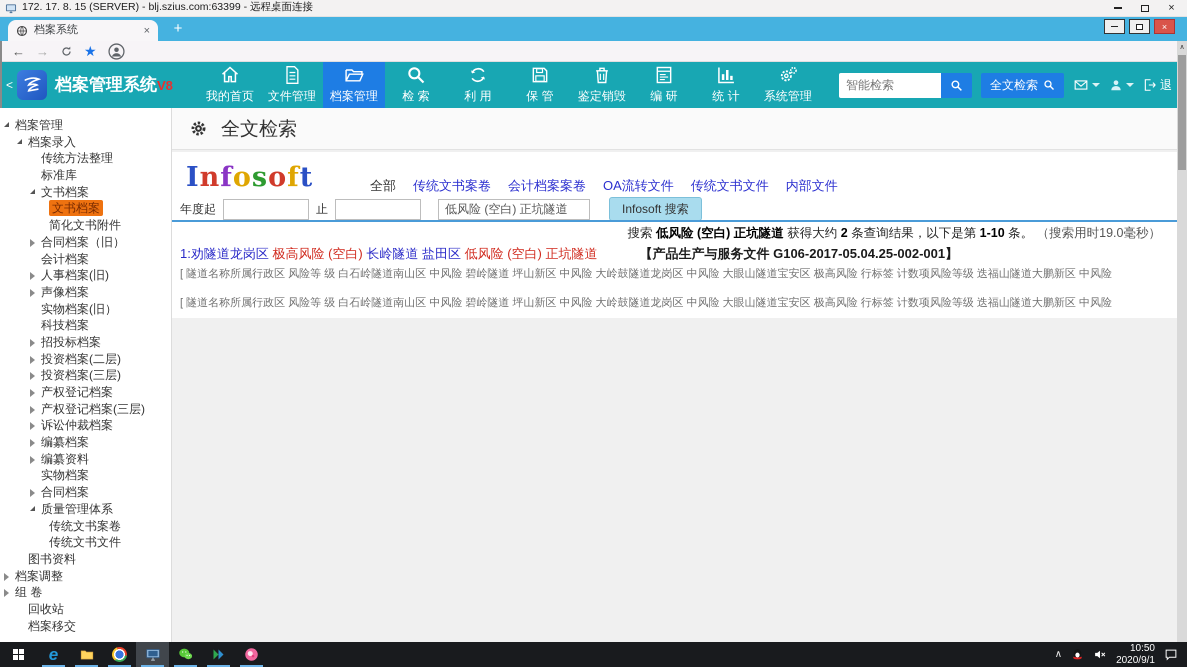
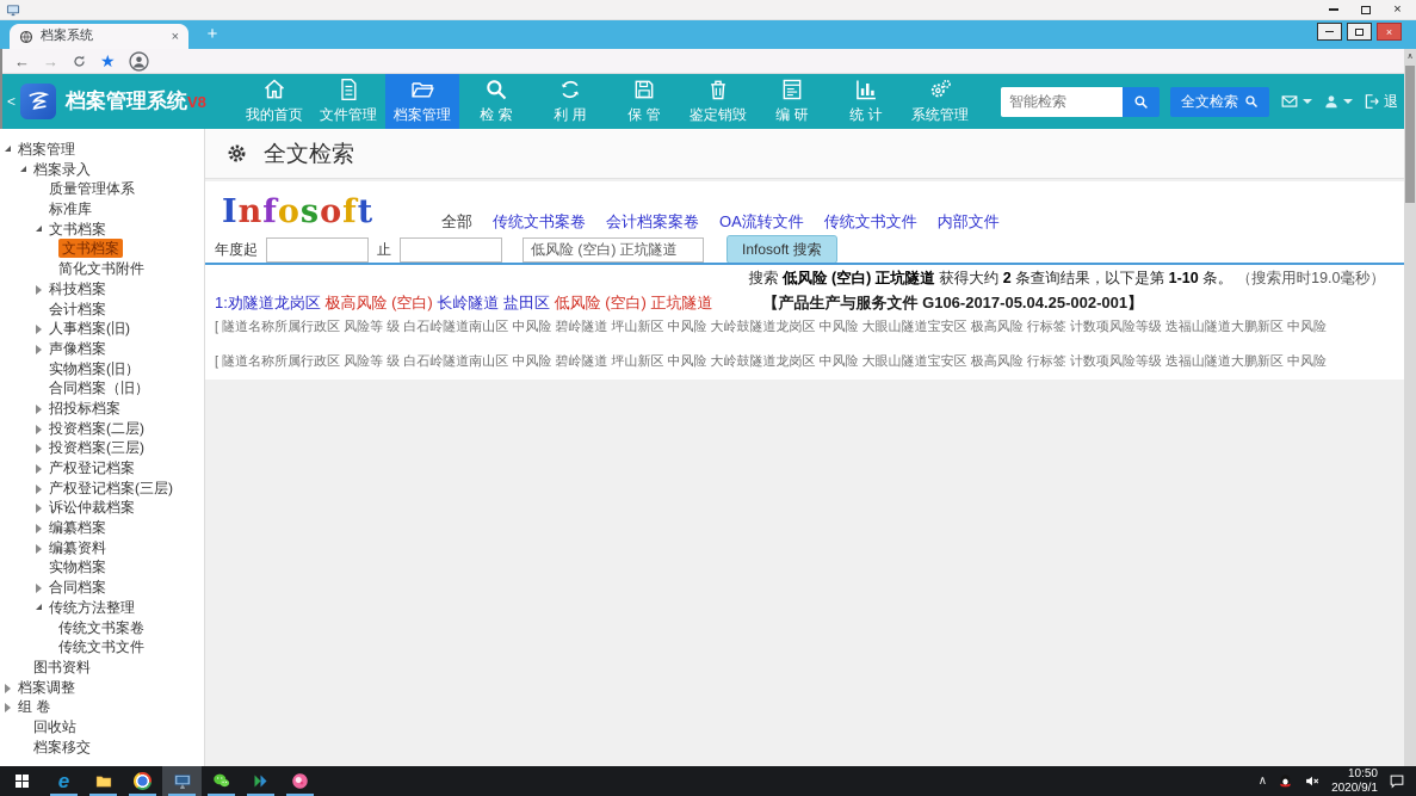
- 172. 17. 8. 15 (SERVER) - blj.szius.com:63399 - 远程桌面连接
  ×
  档案系统
  ×
  +
  ×
  ←
  →
  ★
  <
  档案管理系统
  V8
  我的首页
  文件管理
  档案管理
  检 索
  利 用
  保 管
  鉴定销毁
  编 研
  统 计
  系统管理
  智能检索
  全文检索
  退
  档案管理
  档案录入
- 传统方法整理
+ 质量管理体系
  标准库
  文书档案
  文书档案
  简化文书附件
- 合同档案（旧）
+ 科技档案
  会计档案
  人事档案(旧)
  声像档案
  实物档案(旧）
- 科技档案
+ 合同档案（旧）
  招投标档案
  投资档案(二层)
  投资档案(三层)
  产权登记档案
  产权登记档案(三层)
  诉讼仲裁档案
  编纂档案
  编纂资料
  实物档案
  合同档案
- 质量管理体系
+ 传统方法整理
  传统文书案卷
  传统文书文件
  图书资料
  档案调整
  组 卷
  回收站
  档案移交
  全文检索
  Infosoft
  全部
  传统文书案卷
  会计档案案卷
  OA流转文件
  传统文书文件
  内部文件
  年度起
  止
  低风险 (空白) 正坑隧道
  Infosoft 搜索
  搜索 低风险 (空白) 正坑隧道 获得大约 2 条查询结果，以下是第 1-10 条。 （搜索用时19.0毫秒）
  1:劝隧道龙岗区 极高风险 (空白) 长岭隧道 盐田区 低风险 (空白) 正坑隧道 【产品生产与服务文件 G106-2017-05.04.25-002-001】
  [ 隧道名称所属行政区 风险等 级 白石岭隧道南山区 中风险 碧岭隧道 坪山新区 中风险 大岭鼓隧道龙岗区 中风险 大眼山隧道宝安区 极高风险 行标签 计数项风险等级 迭福山隧道大鹏新区 中风险
  [ 隧道名称所属行政区 风险等 级 白石岭隧道南山区 中风险 碧岭隧道 坪山新区 中风险 大岭鼓隧道龙岗区 中风险 大眼山隧道宝安区 极高风险 行标签 计数项风险等级 迭福山隧道大鹏新区 中风险
  e
  ∧
  10:50
  2020/9/1
